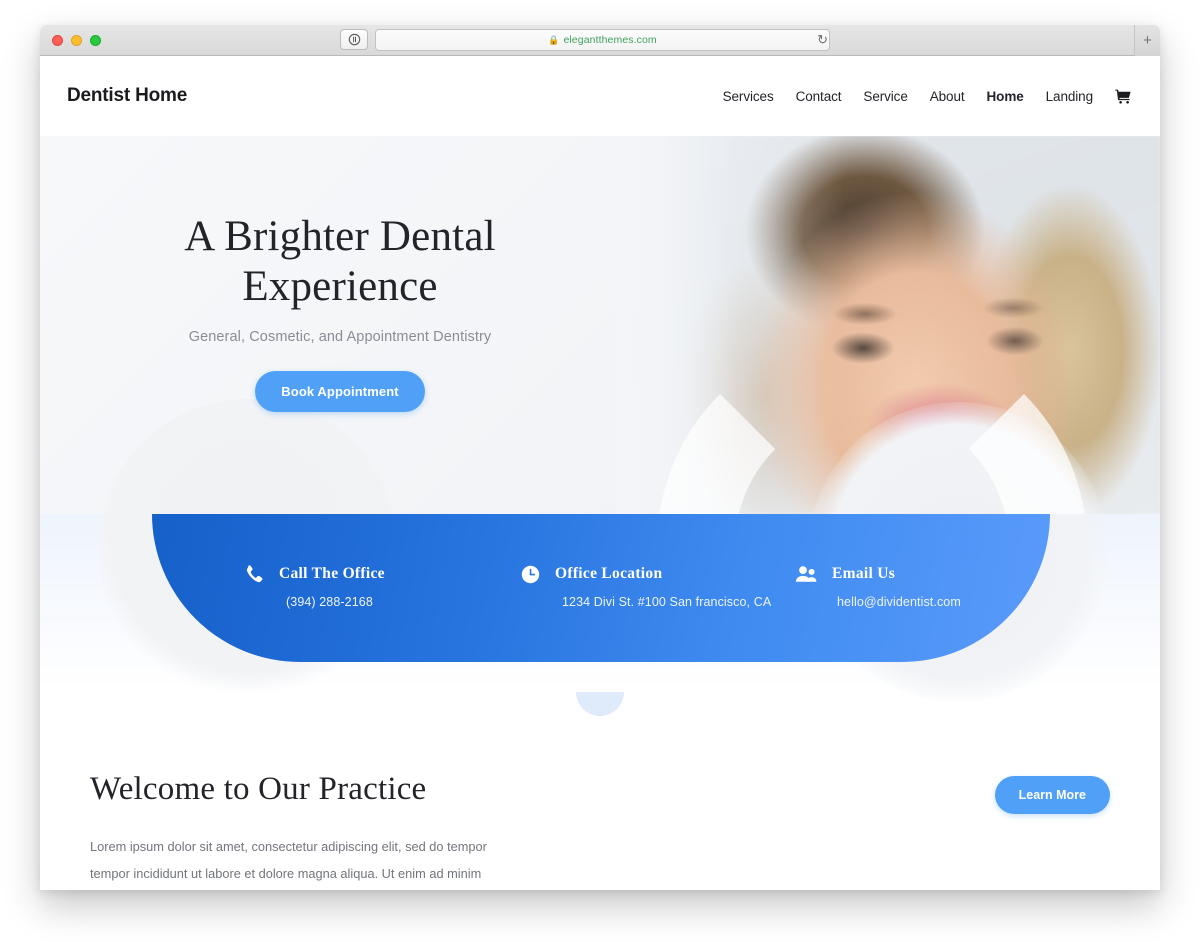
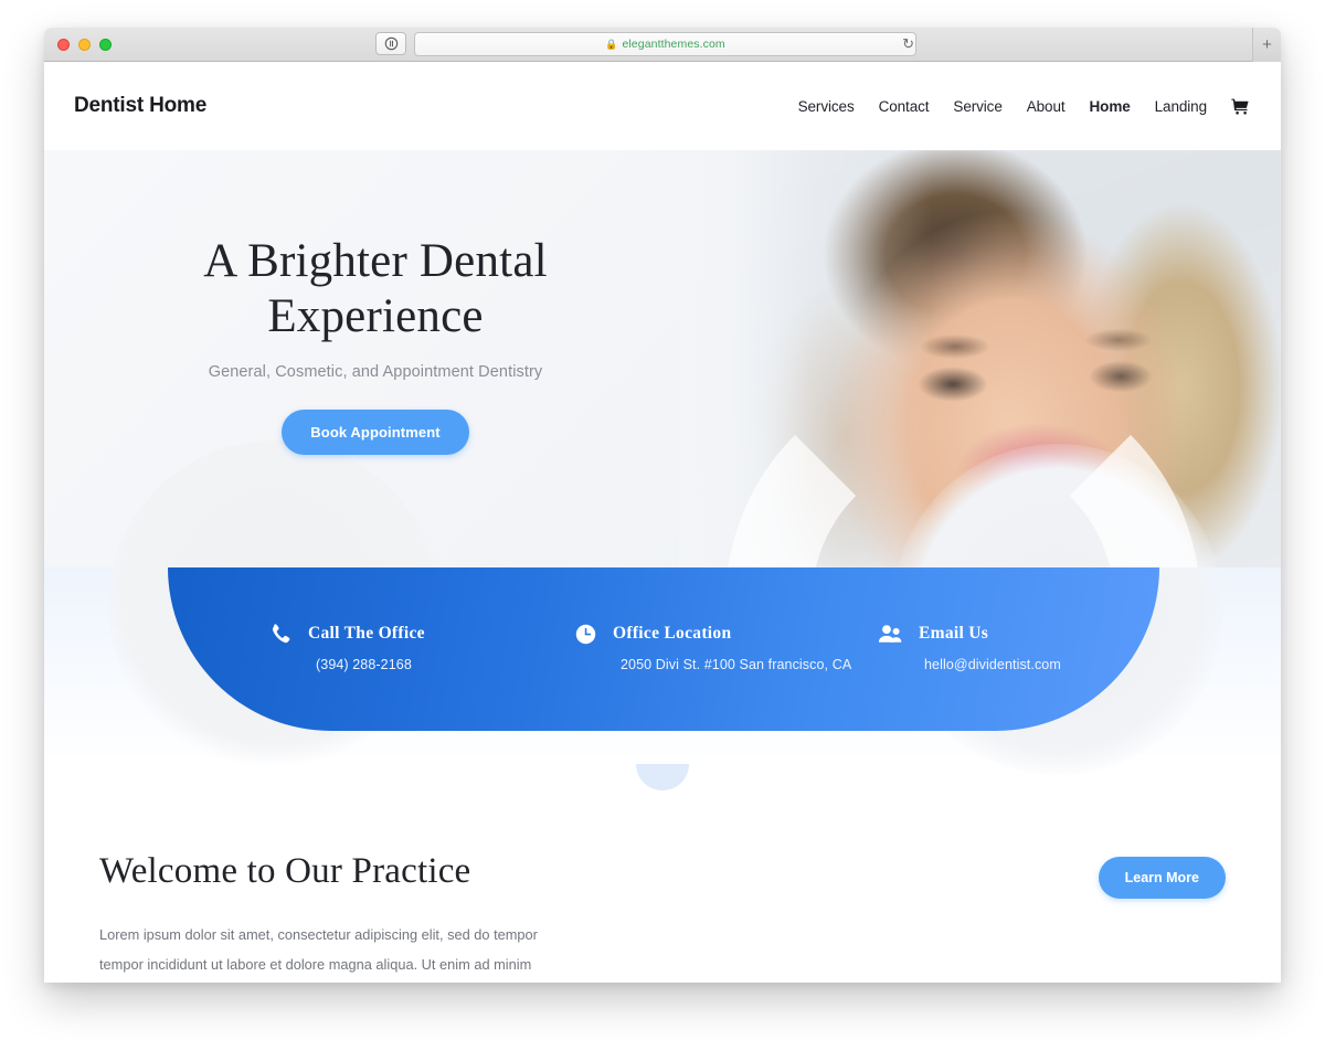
  🔒
  elegantthemes.com
  ↻
  +
  Dentist Home
  Services
  Contact
  Service
  About
  Home
  Landing
  A Brighter Dental
  Experience
  General, Cosmetic, and Appointment Dentistry
  Book Appointment
  Call The Office
  (394) 288-2168
  Office Location
- 1234 Divi St. #100 San francisco, CA
+ 2050 Divi St. #100 San francisco, CA
  Email Us
  hello@dividentist.com
  Welcome to Our Practice
  Learn More
  Lorem ipsum dolor sit amet, consectetur adipiscing elit, sed do tempor tempor incididunt ut labore et dolore magna aliqua. Ut enim ad minim
